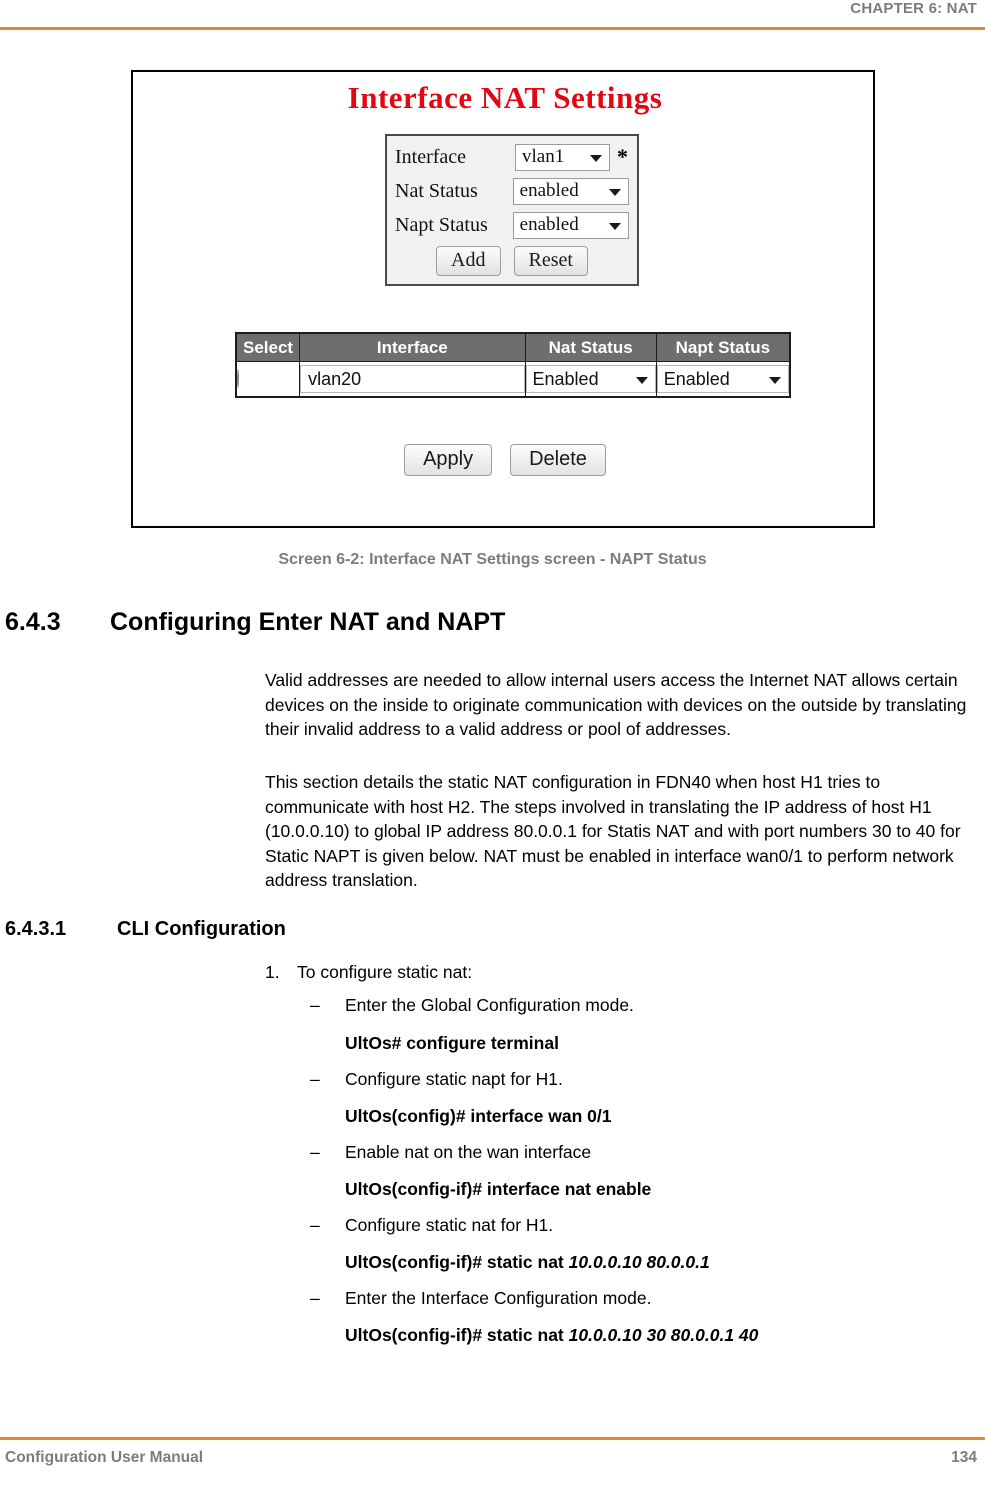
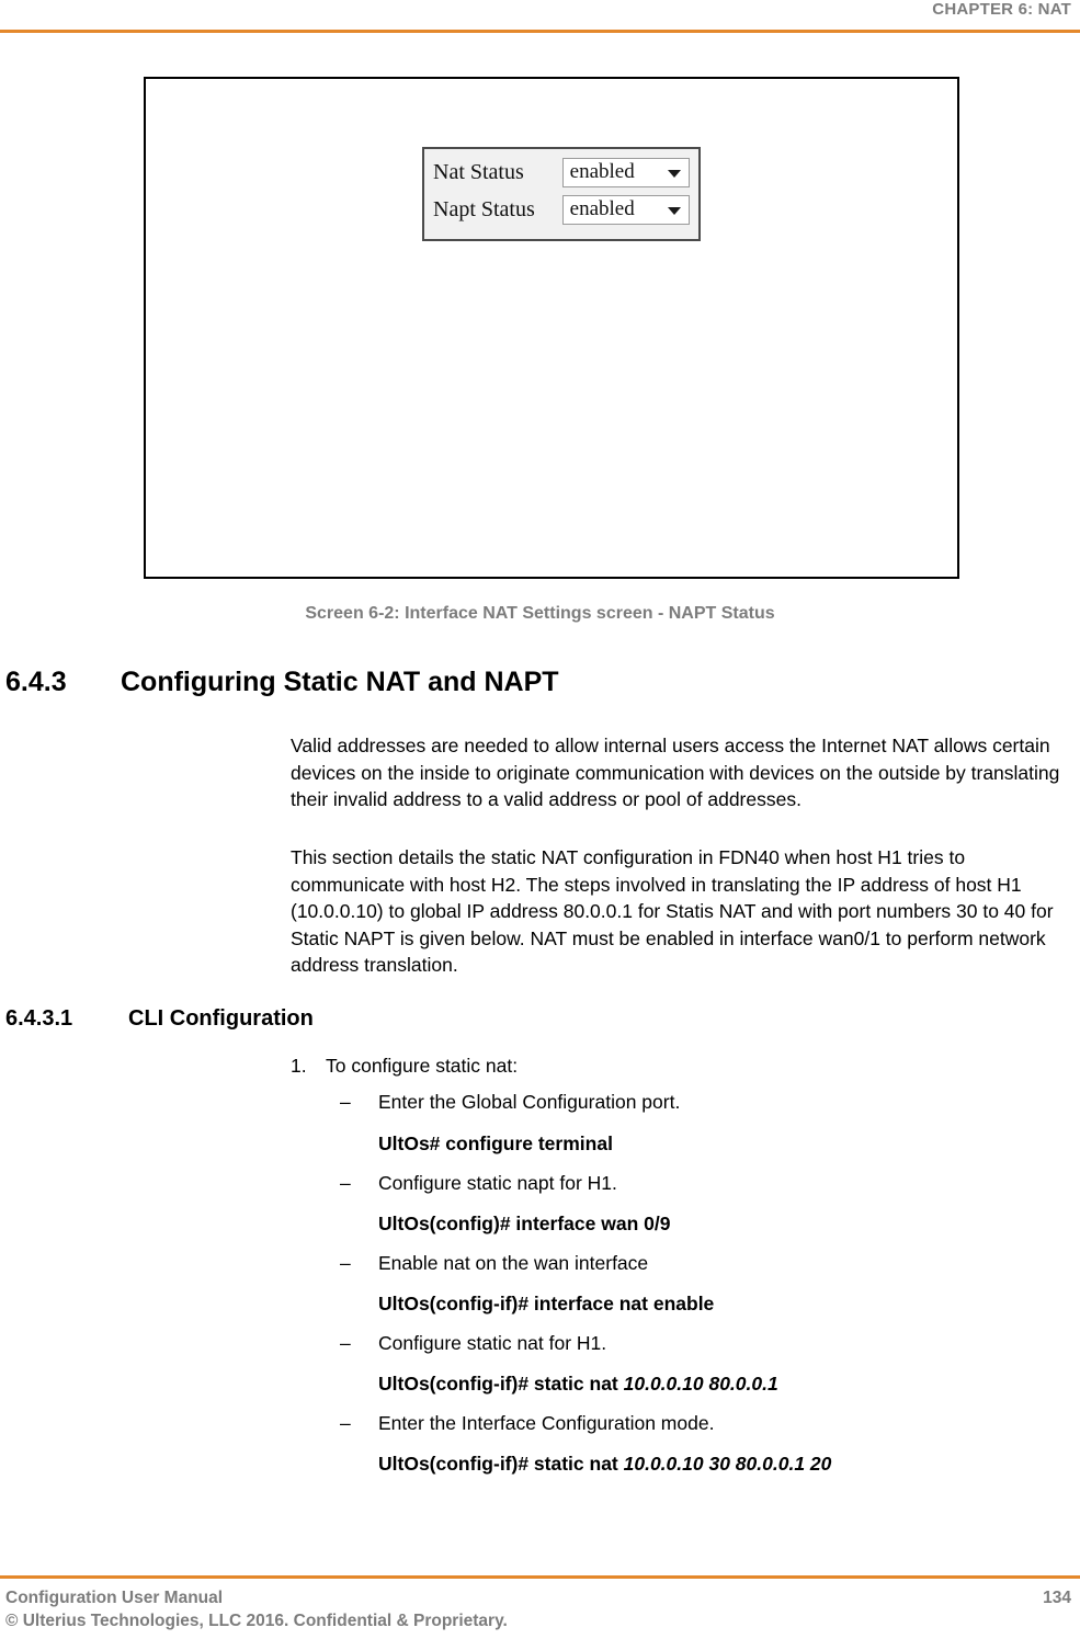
  CHAPTER 6: NAT
- Interface NAT Settings
- Interface
- vlan1
- *
  Nat Status
  enabled
  Napt Status
  enabled
- Add
- Reset
- Select	Interface	Nat Status	Napt Status
- 	vlan20	Enabled	Enabled
- Apply
- Delete
  Screen 6-2: Interface NAT Settings screen - NAPT Status
- 6.4.3 Configuring Enter NAT and NAPT
+ 6.4.3 Configuring Static NAT and NAPT
  Valid addresses are needed to allow internal users access the Internet NAT allows certain devices on the inside to originate communication with devices on the outside by translating their invalid address to a valid address or pool of addresses.
  This section details the static NAT configuration in FDN40 when host H1 tries to communicate with host H2. The steps involved in translating the IP address of host H1 (10.0.0.10) to global IP address 80.0.0.1 for Statis NAT and with port numbers 30 to 40 for Static NAPT is given below. NAT must be enabled in interface wan0/1 to perform network address translation.
  6.4.3.1 CLI Configuration
  1. To configure static nat:
- – Enter the Global Configuration mode.
+ – Enter the Global Configuration port.
  UltOs# configure terminal
  – Configure static napt for H1.
- UltOs(config)# interface wan 0/1
+ UltOs(config)# interface wan 0/9
  – Enable nat on the wan interface
  UltOs(config-if)# interface nat enable
  – Configure static nat for H1.
  UltOs(config-if)# static nat 10.0.0.10 80.0.0.1
  – Enter the Interface Configuration mode.
- UltOs(config-if)# static nat 10.0.0.10 30 80.0.0.1 40
+ UltOs(config-if)# static nat 10.0.0.10 30 80.0.0.1 20
  Configuration User Manual
  134
+ © Ulterius Technologies, LLC 2016. Confidential & Proprietary.
